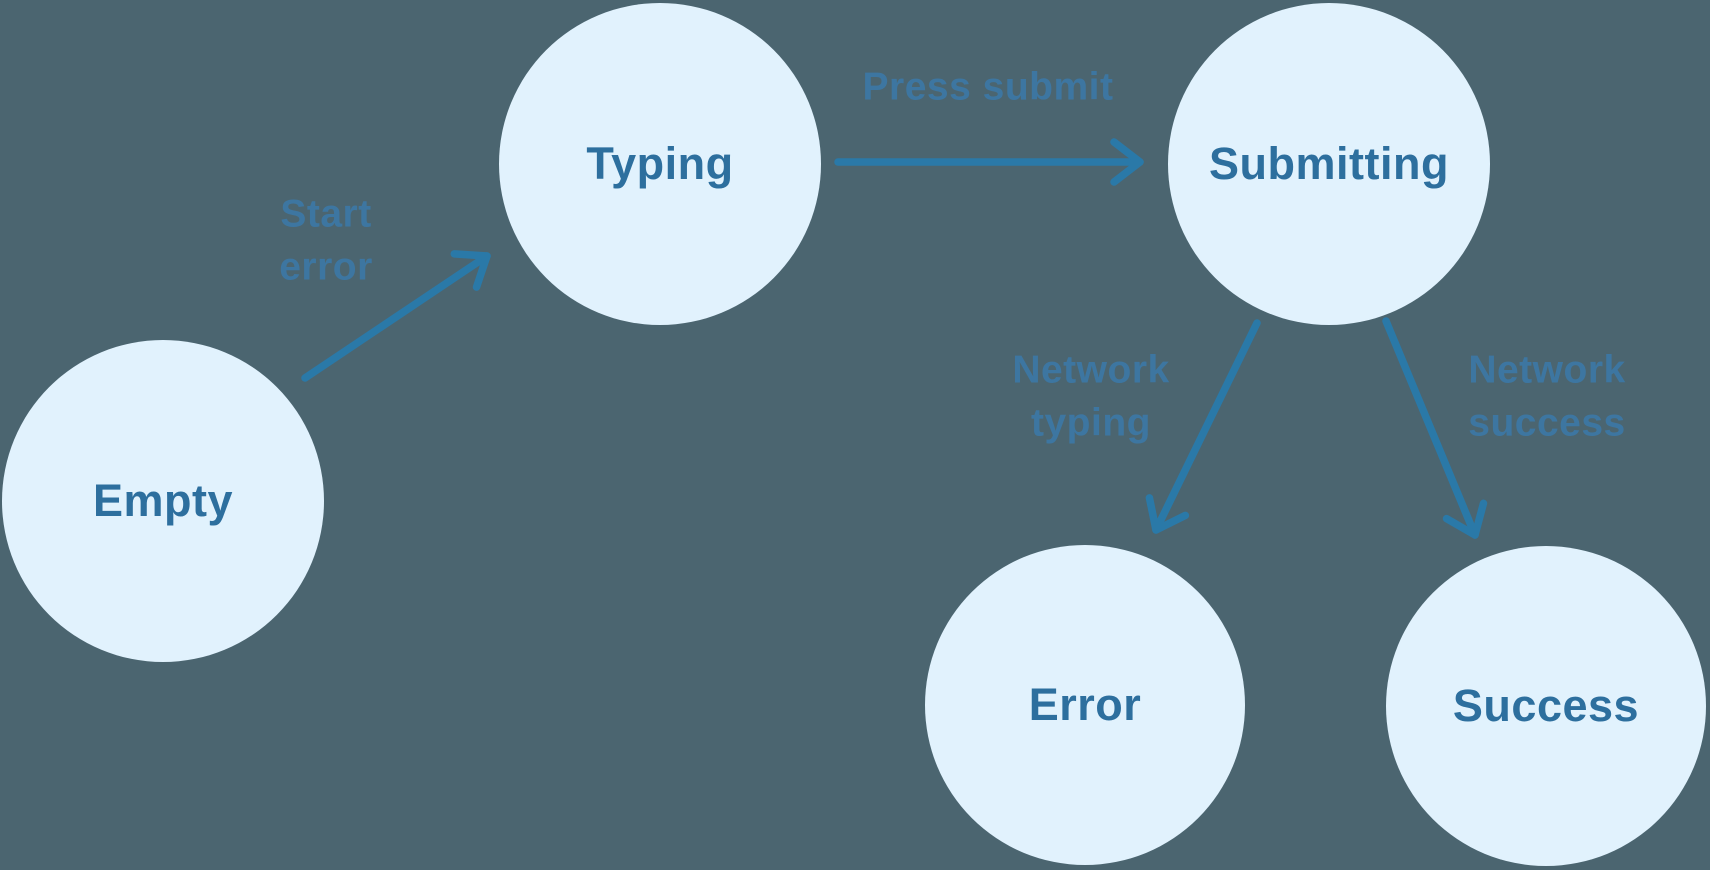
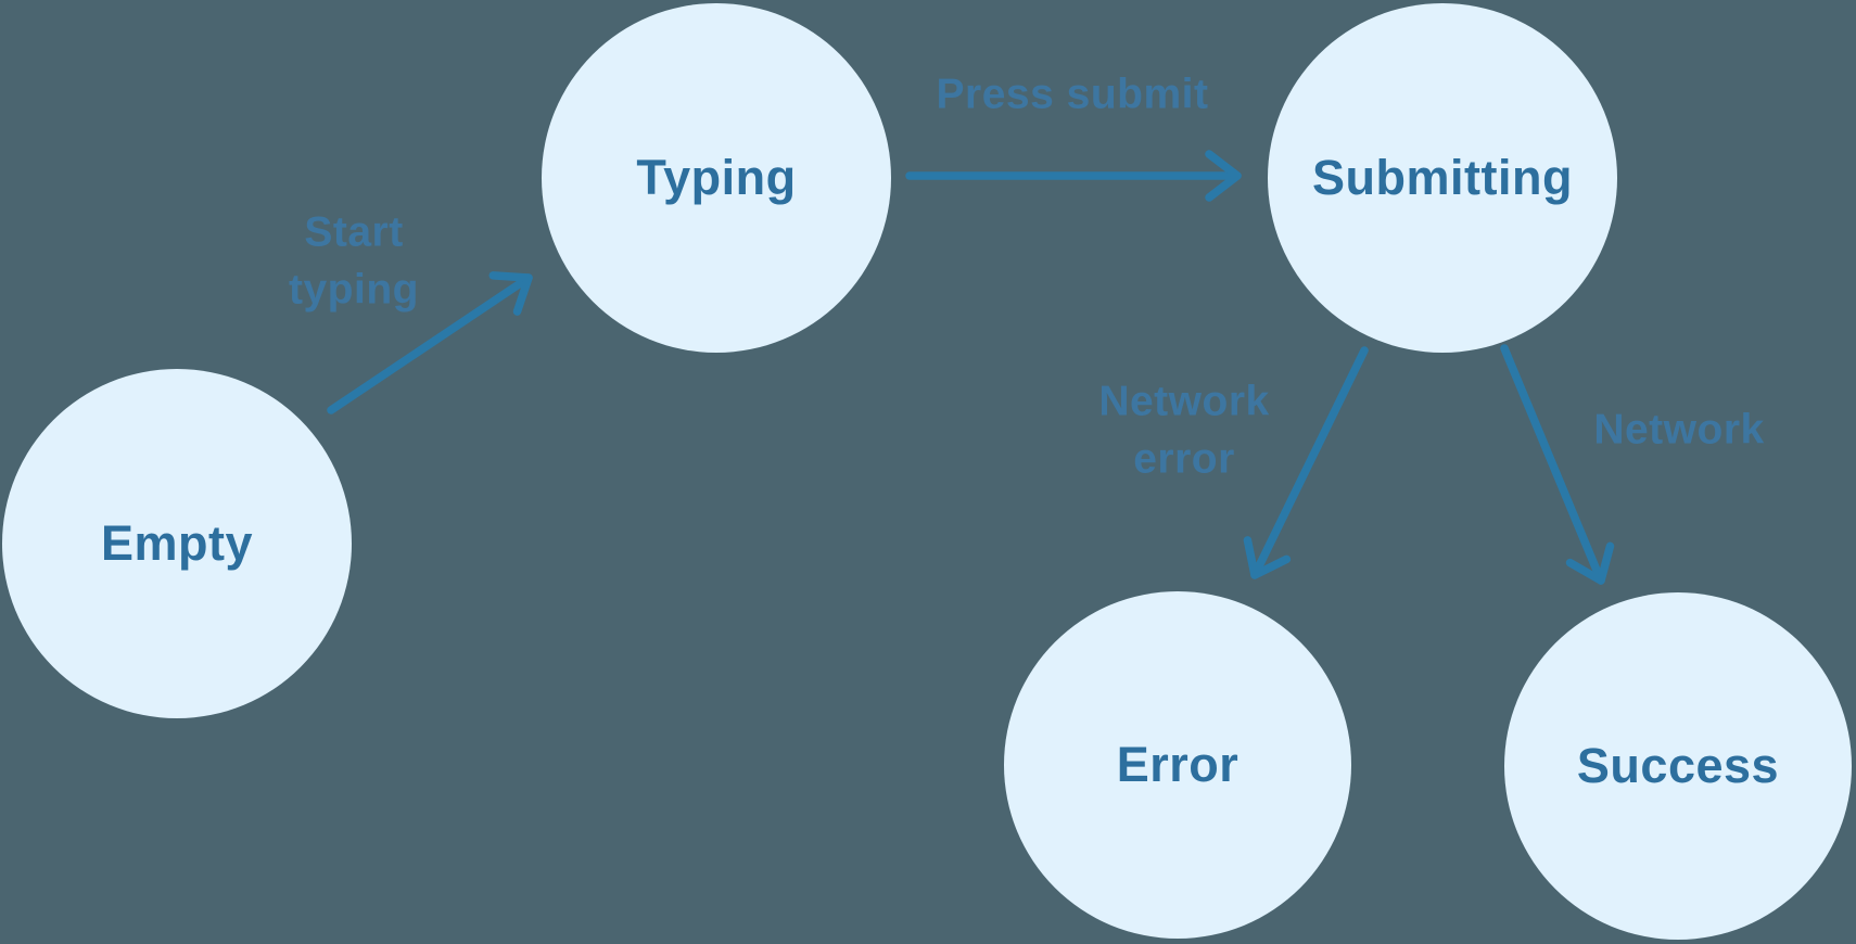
  Empty
  Typing
  Submitting
  Error
  Success
  Start
- error
+ typing
  Press submit
  Network
- typing
+ error
  Network
- success
